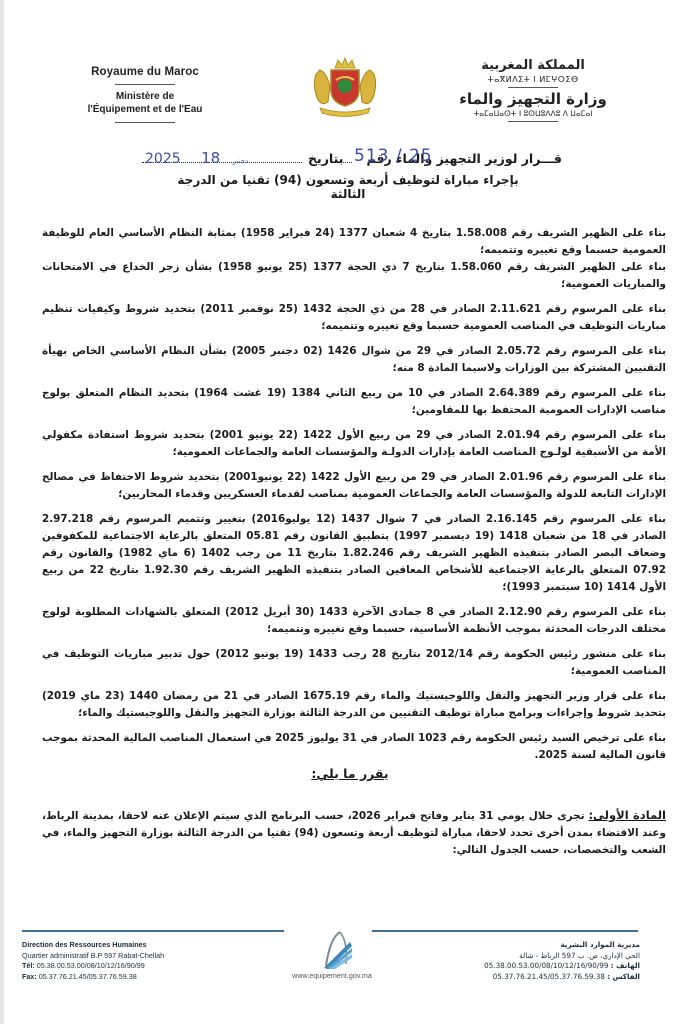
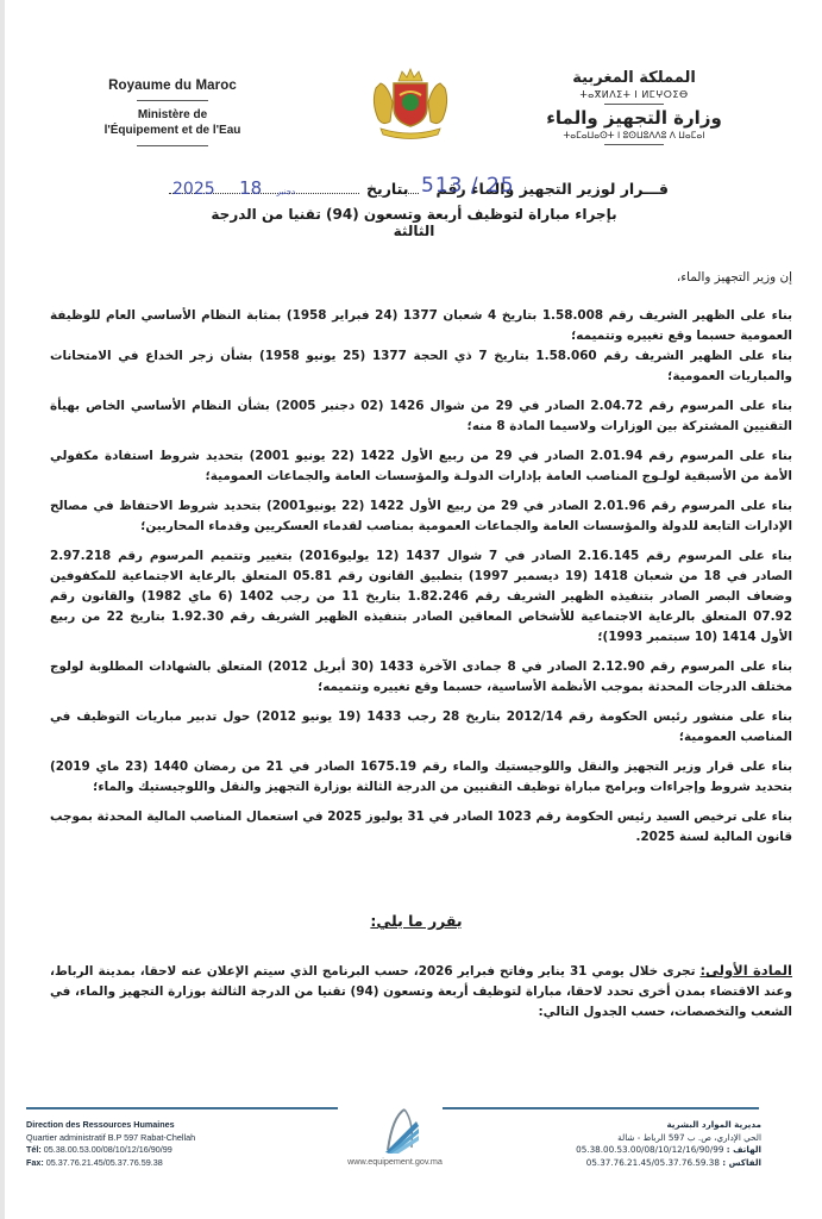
  Royaume du Maroc
  Ministère de
  l'Équipement et de l'Eau
  المملكة المغربية
  ⵜⴰⴳⵍⴷⵉⵜ ⵏ ⵍⵎⵖⵔⵉⴱ
  وزارة التجهيز والماء
  ⵜⴰⵎⴰⵡⴰⵙⵜ ⵏ ⵓⵙⵡⵓⴷⴷⵓ ⴷ ⵡⴰⵎⴰⵏ
  قـــرار لوزير التجهيز والماء رقم
  513 / 25
  بتاريخ
  2025 دجنبر 18
  بإجراء مباراة لتوظيف أربعة وتسعون (94) تقنيا من الدرجة الثالثة
+ إن وزير التجهيز والماء،
  بناء على الظهير الشريف رقم 1.58.008 بتاريخ 4 شعبان 1377 (24 فبراير 1958) بمثابة النظام الأساسي العام للوظيفة العمومية حسبما وقع تغييره وتتميمه؛
  بناء على الظهير الشريف رقم 1.58.060 بتاريخ 7 ذي الحجة 1377 (25 يونيو 1958) بشأن زجر الخداع في الامتحانات والمباريات العمومية؛
- بناء على المرسوم رقم 2.11.621 الصادر في 28 من ذي الحجة 1432 (25 نوفمبر 2011) بتحديد شروط وكيفيات تنظيم مباريات التوظيف في المناصب العمومية حسبما وقع تغييره وتتميمه؛
- بناء على المرسوم رقم 2.05.72 الصادر في 29 من شوال 1426 (02 دجنبر 2005) بشأن النظام الأساسي الخاص بهيأة التقنيين المشتركة بين الوزارات ولاسيما المادة 8 منه؛
+ بناء على المرسوم رقم 2.04.72 الصادر في 29 من شوال 1426 (02 دجنبر 2005) بشأن النظام الأساسي الخاص بهيأة التقنيين المشتركة بين الوزارات ولاسيما المادة 8 منه؛
- بناء على المرسوم رقم 2.64.389 الصادر في 10 من ربيع الثاني 1384 (19 غشت 1964) بتحديد النظام المتعلق بولوج مناصب الإدارات العمومية المحتفظ بها للمقاومين؛
  بناء على المرسوم رقم 2.01.94 الصادر في 29 من ربيع الأول 1422 (22 يونيو 2001) بتحديد شروط استفادة مكفولي الأمة من الأسبقية لولـوج المناصب العامة بإدارات الدولـة والمؤسسات العامة والجماعات العمومية؛
  بناء على المرسوم رقم 2.01.96 الصادر في 29 من ربيع الأول 1422 (22 يونيو2001) بتحديد شروط الاحتفاظ في مصالح الإدارات التابعة للدولة والمؤسسات العامة والجماعات العمومية بمناصب لقدماء العسكريين وقدماء المحاربين؛
  بناء على المرسوم رقم 2.16.145 الصادر في 7 شوال 1437 (12 يوليو2016) بتغيير وتتميم المرسوم رقم 2.97.218 الصادر في 18 من شعبان 1418 (19 ديسمبر 1997) بتطبيق القانون رقم 05.81 المتعلق بالرعاية الاجتماعية للمكفوفين وضعاف البصر الصادر بتنفيذه الظهير الشريف رقم 1.82.246 بتاريخ 11 من رجب 1402 (6 ماي 1982) والقانون رقم 07.92 المتعلق بالرعاية الاجتماعية للأشخاص المعاقين الصادر بتنفيذه الظهير الشريف رقم 1.92.30 بتاريخ 22 من ربيع الأول 1414 (10 سبتمبر 1993)؛
  بناء على المرسوم رقم 2.12.90 الصادر في 8 جمادى الآخرة 1433 (30 أبريل 2012) المتعلق بالشهادات المطلوبة لولوج مختلف الدرجات المحدثة بموجب الأنظمة الأساسية، حسبما وقع تغييره وتتميمه؛
  بناء على منشور رئيس الحكومة رقم 2012/14 بتاريخ 28 رجب 1433 (19 يونيو 2012) حول تدبير مباريات التوظيف في المناصب العمومية؛
  بناء على قرار وزير التجهيز والنقل واللوجيستيك والماء رقم 1675.19 الصادر في 21 من رمضان 1440 (23 ماي 2019) بتحديد شروط وإجراءات وبرامج مباراة توظيف التقنيين من الدرجة الثالثة بوزارة التجهيز والنقل واللوجيستيك والماء؛
  بناء على ترخيص السيد رئيس الحكومة رقم 1023 الصادر في 31 يوليوز 2025 في استعمال المناصب المالية المحدثة بموجب قانون المالية لسنة 2025.
  يقرر ما يلي:
  المادة الأولى: تجرى خلال يومي 31 يناير وفاتح فبراير 2026، حسب البرنامج الذي سيتم الإعلان عنه لاحقا، بمدينة الرباط، وعند الاقتضاء بمدن أخرى تحدد لاحقا، مباراة لتوظيف أربعة وتسعون (94) تقنيا من الدرجة الثالثة بوزارة التجهيز والماء، في الشعب والتخصصات، حسب الجدول التالي:
  Direction des Ressources Humaines
  Quartier administratif B.P 597 Rabat-Chellah
  Tél: 05.38.00.53.00/08/10/12/16/90/99
  Fax: 05.37.76.21.45/05.37.76.59.38
  www.equipement.gov.ma
  مديرية الموارد البشرية
  الحي الإداري، ص. ب 597 الرباط - شالة
  الهاتف : 05.38.00.53.00/08/10/12/16/90/99
  الفاكس : 05.37.76.21.45/05.37.76.59.38
